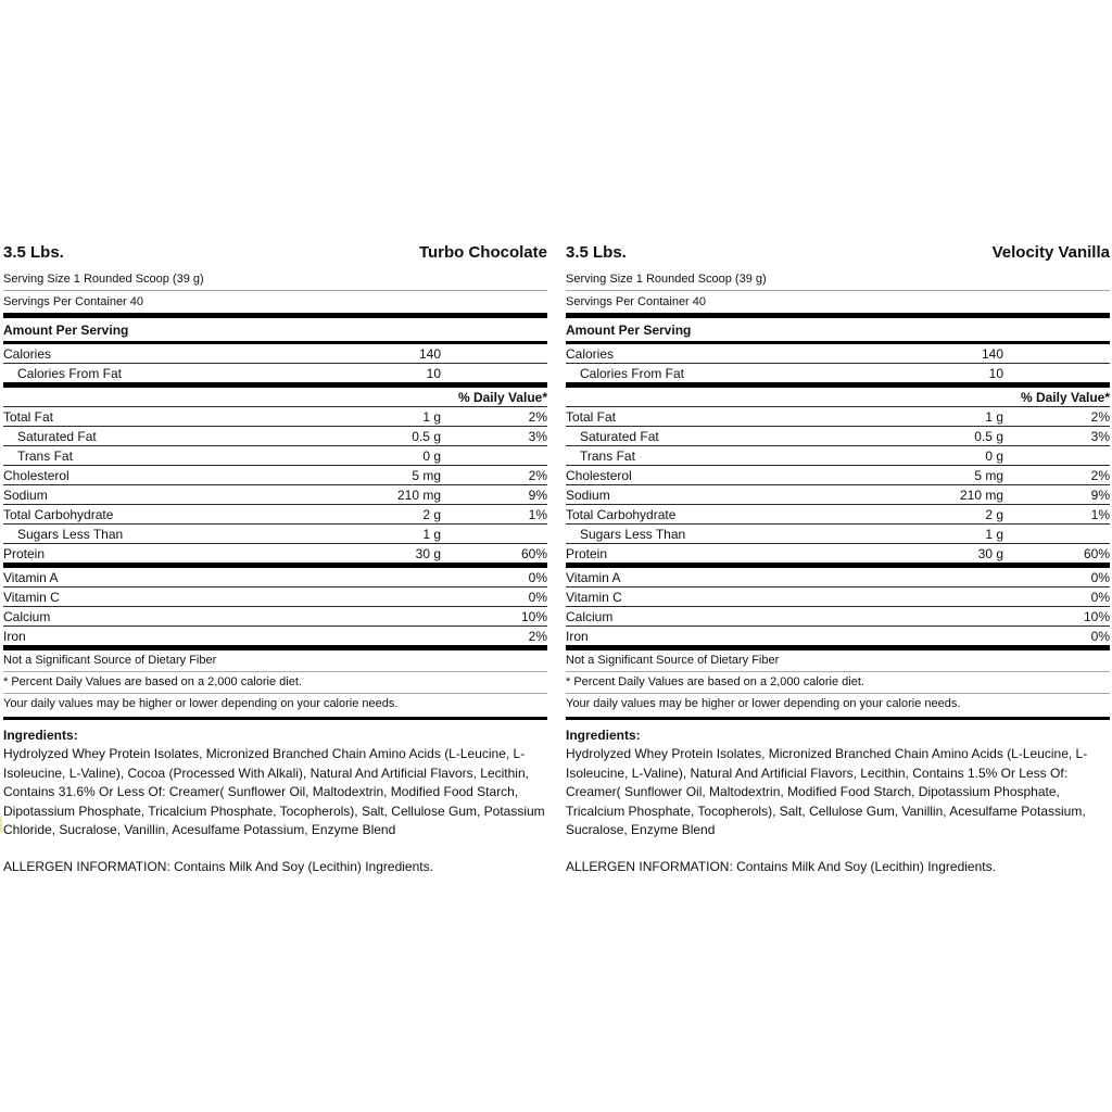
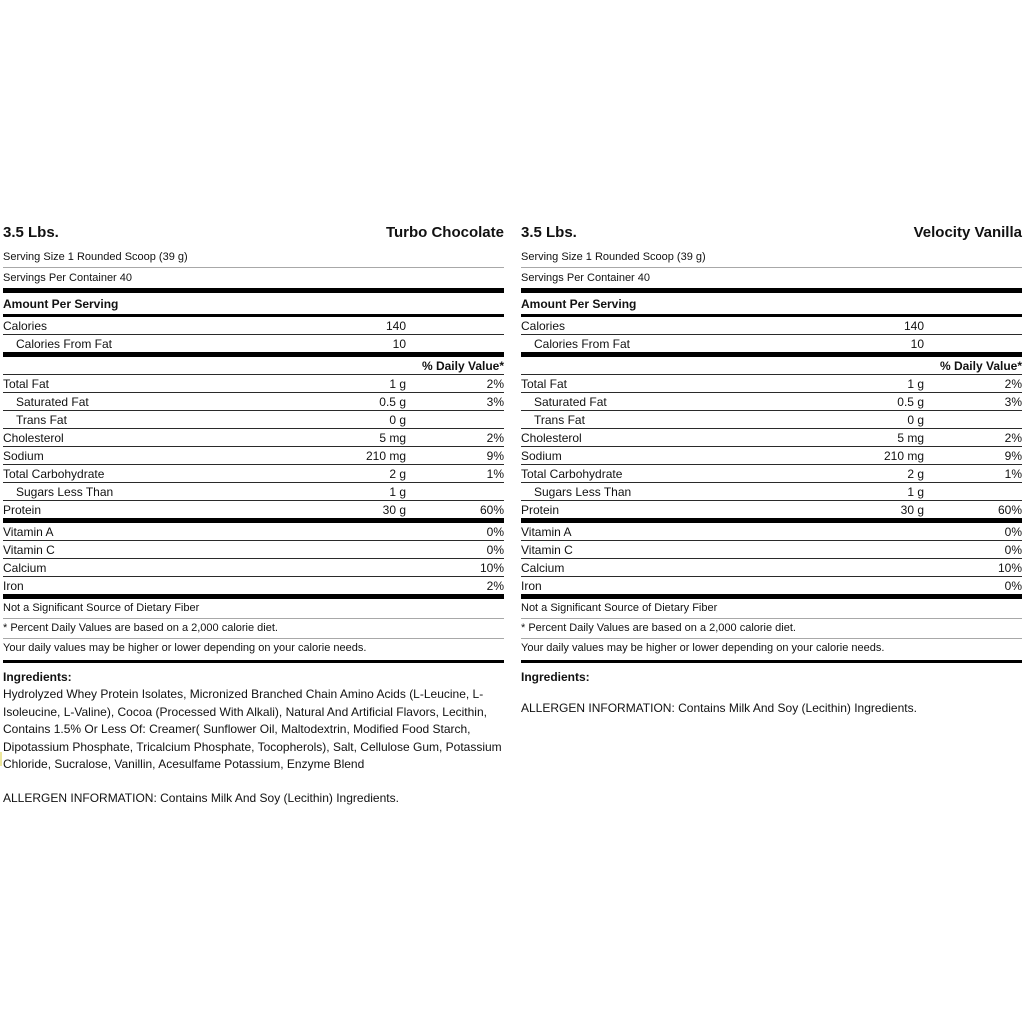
  3.5 Lbs.
  Turbo Chocolate
  Serving Size 1 Rounded Scoop (39 g)
  Servings Per Container 40
  Amount Per Serving
  Calories
  140
  Calories From Fat
  10
  % Daily Value*
  Total Fat
  1 g
  2%
  Saturated Fat
  0.5 g
  3%
  Trans Fat
  0 g
  Cholesterol
  5 mg
  2%
  Sodium
  210 mg
  9%
  Total Carbohydrate
  2 g
  1%
  Sugars Less Than
  1 g
  Protein
  30 g
  60%
  Vitamin A
  0%
  Vitamin C
  0%
  Calcium
  10%
  Iron
  2%
  Not a Significant Source of Dietary Fiber
  * Percent Daily Values are based on a 2,000 calorie diet.
  Your daily values may be higher or lower depending on your calorie needs.
  Ingredients:
- Hydrolyzed Whey Protein Isolates, Micronized Branched Chain Amino Acids (L-Leucine, L-Isoleucine, L-Valine), Cocoa (Processed With Alkali), Natural And Artificial Flavors, Lecithin, Contains 31.6% Or Less Of: Creamer( Sunflower Oil, Maltodextrin, Modified Food Starch, Dipotassium Phosphate, Tricalcium Phosphate, Tocopherols), Salt, Cellulose Gum, Potassium Chloride, Sucralose, Vanillin, Acesulfame Potassium, Enzyme Blend
+ Hydrolyzed Whey Protein Isolates, Micronized Branched Chain Amino Acids (L-Leucine, L-Isoleucine, L-Valine), Cocoa (Processed With Alkali), Natural And Artificial Flavors, Lecithin, Contains 1.5% Or Less Of: Creamer( Sunflower Oil, Maltodextrin, Modified Food Starch, Dipotassium Phosphate, Tricalcium Phosphate, Tocopherols), Salt, Cellulose Gum, Potassium Chloride, Sucralose, Vanillin, Acesulfame Potassium, Enzyme Blend
  ALLERGEN INFORMATION: Contains Milk And Soy (Lecithin) Ingredients.
  3.5 Lbs.
  Velocity Vanilla
  Serving Size 1 Rounded Scoop (39 g)
  Servings Per Container 40
  Amount Per Serving
  Calories
  140
  Calories From Fat
  10
  % Daily Value*
  Total Fat
  1 g
  2%
  Saturated Fat
  0.5 g
  3%
  Trans Fat
  0 g
  Cholesterol
  5 mg
  2%
  Sodium
  210 mg
  9%
  Total Carbohydrate
  2 g
  1%
  Sugars Less Than
  1 g
  Protein
  30 g
  60%
  Vitamin A
  0%
  Vitamin C
  0%
  Calcium
  10%
  Iron
  0%
  Not a Significant Source of Dietary Fiber
  * Percent Daily Values are based on a 2,000 calorie diet.
  Your daily values may be higher or lower depending on your calorie needs.
  Ingredients:
- Hydrolyzed Whey Protein Isolates, Micronized Branched Chain Amino Acids (L-Leucine, L-Isoleucine, L-Valine), Natural And Artificial Flavors, Lecithin, Contains 1.5% Or Less Of: Creamer( Sunflower Oil, Maltodextrin, Modified Food Starch, Dipotassium Phosphate, Tricalcium Phosphate, Tocopherols), Salt, Cellulose Gum, Vanillin, Acesulfame Potassium, Sucralose, Enzyme Blend
  ALLERGEN INFORMATION: Contains Milk And Soy (Lecithin) Ingredients.
